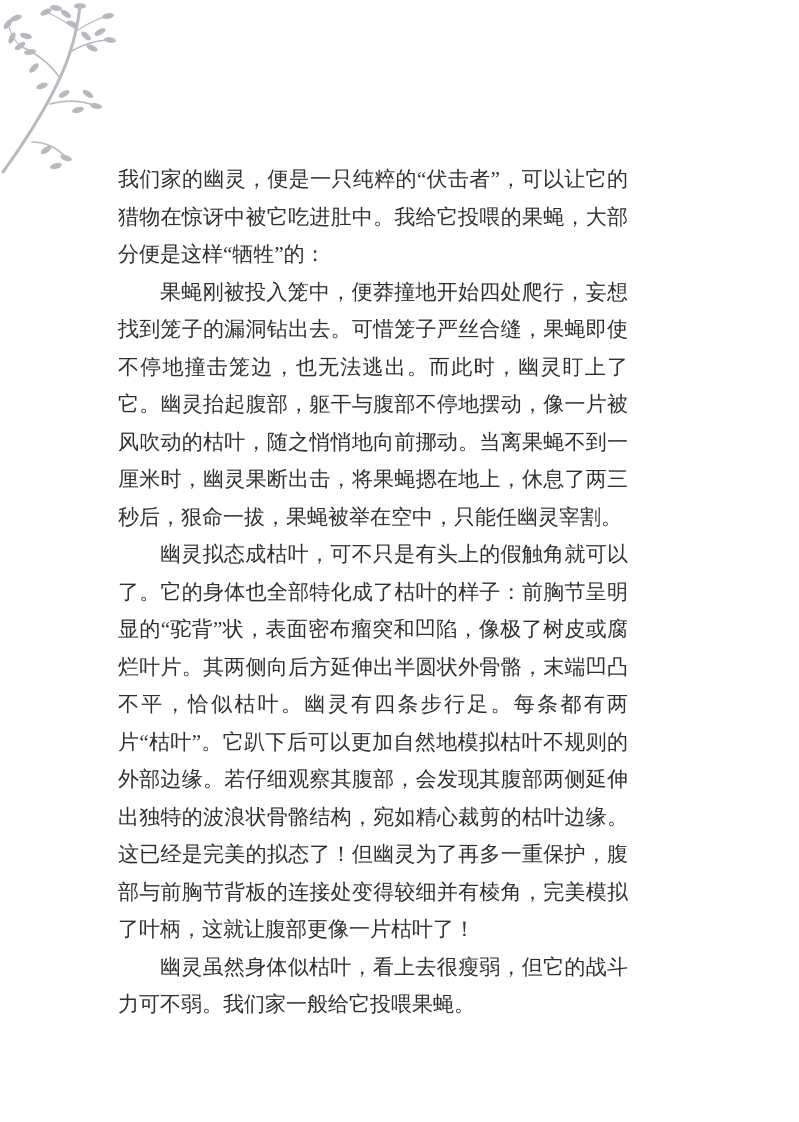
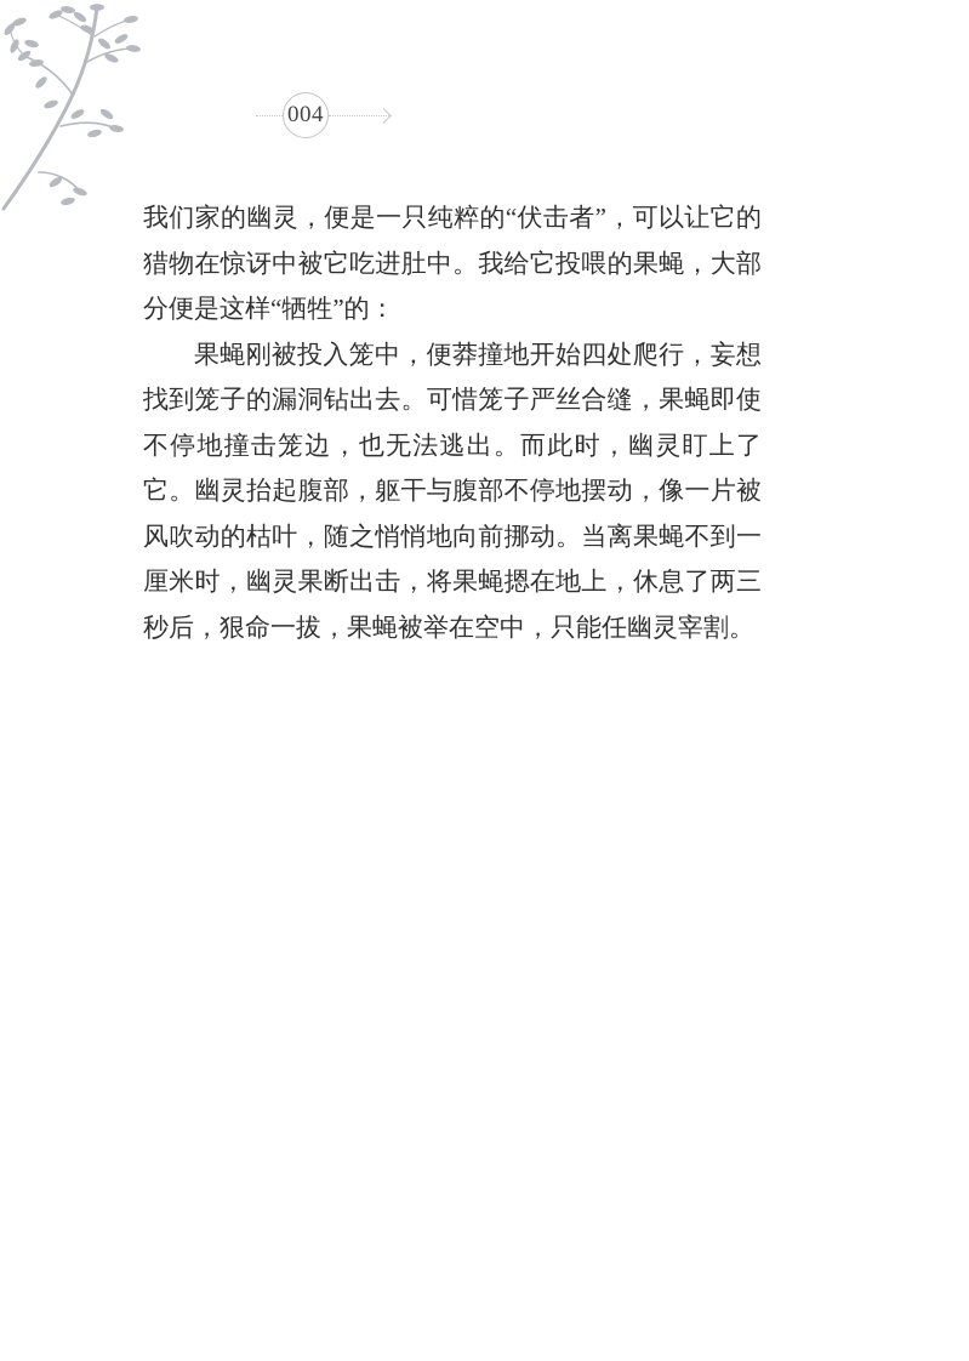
+ 004
  我们家的幽灵，便是一只纯粹的“伏击者”，可以让它的猎物在惊讶中被它吃进肚中。我给它投喂的果蝇，大部分便是这样“牺牲”的：
  果蝇刚被投入笼中，便莽撞地开始四处爬行，妄想找到笼子的漏洞钻出去。可惜笼子严丝合缝，果蝇即使不停地撞击笼边，也无法逃出。而此时，幽灵盯上了它。幽灵抬起腹部，躯干与腹部不停地摆动，像一片被风吹动的枯叶，随之悄悄地向前挪动。当离果蝇不到一厘米时，幽灵果断出击，将果蝇摁在地上，休息了两三秒后，狠命一拔，果蝇被举在空中，只能任幽灵宰割。
- 幽灵拟态成枯叶，可不只是有头上的假触角就可以了。它的身体也全部特化成了枯叶的样子：前胸节呈明显的“驼背”状，表面密布瘤突和凹陷，像极了树皮或腐烂叶片。其两侧向后方延伸出半圆状外骨骼，末端凹凸不平，恰似枯叶。幽灵有四条步行足。每条都有两片“枯叶”。它趴下后可以更加自然地模拟枯叶不规则的外部边缘。若仔细观察其腹部，会发现其腹部两侧延伸出独特的波浪状骨骼结构，宛如精心裁剪的枯叶边缘。这已经是完美的拟态了！但幽灵为了再多一重保护，腹部与前胸节背板的连接处变得较细并有棱角，完美模拟了叶柄，这就让腹部更像一片枯叶了！
- 幽灵虽然身体似枯叶，看上去很瘦弱，但它的战斗力可不弱。我们家一般给它投喂果蝇。
